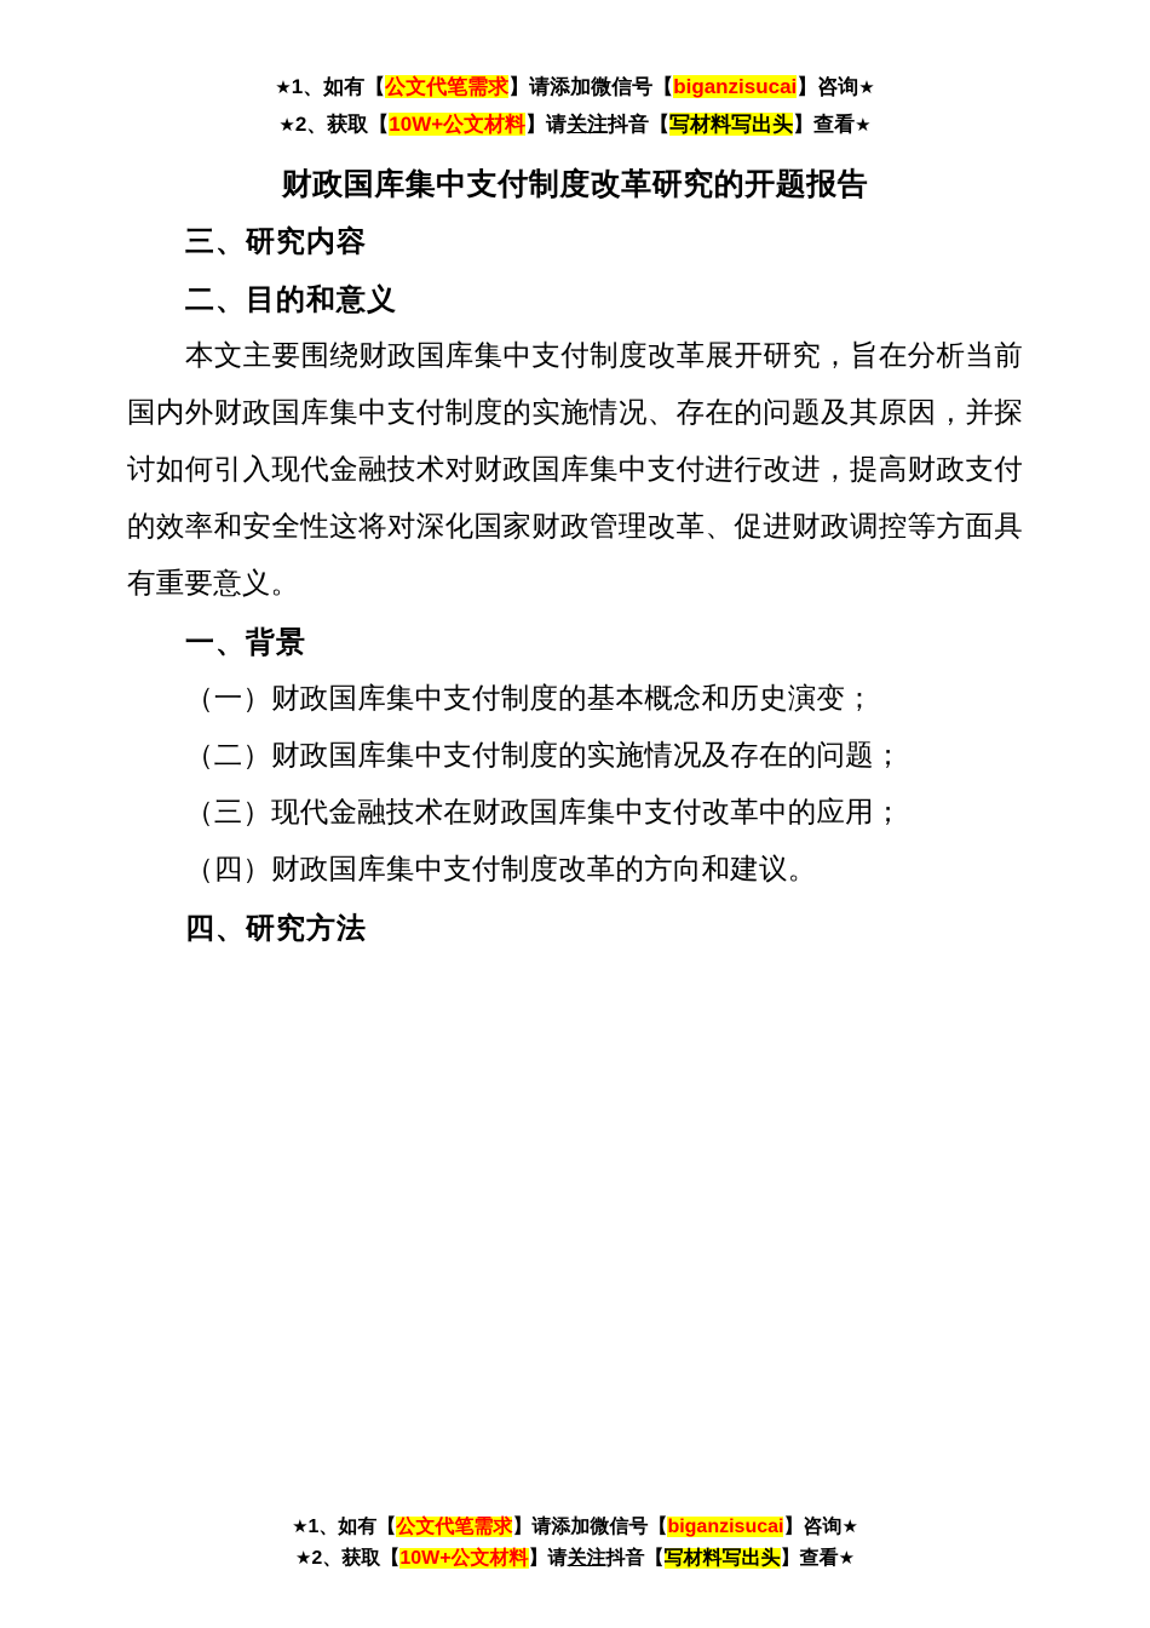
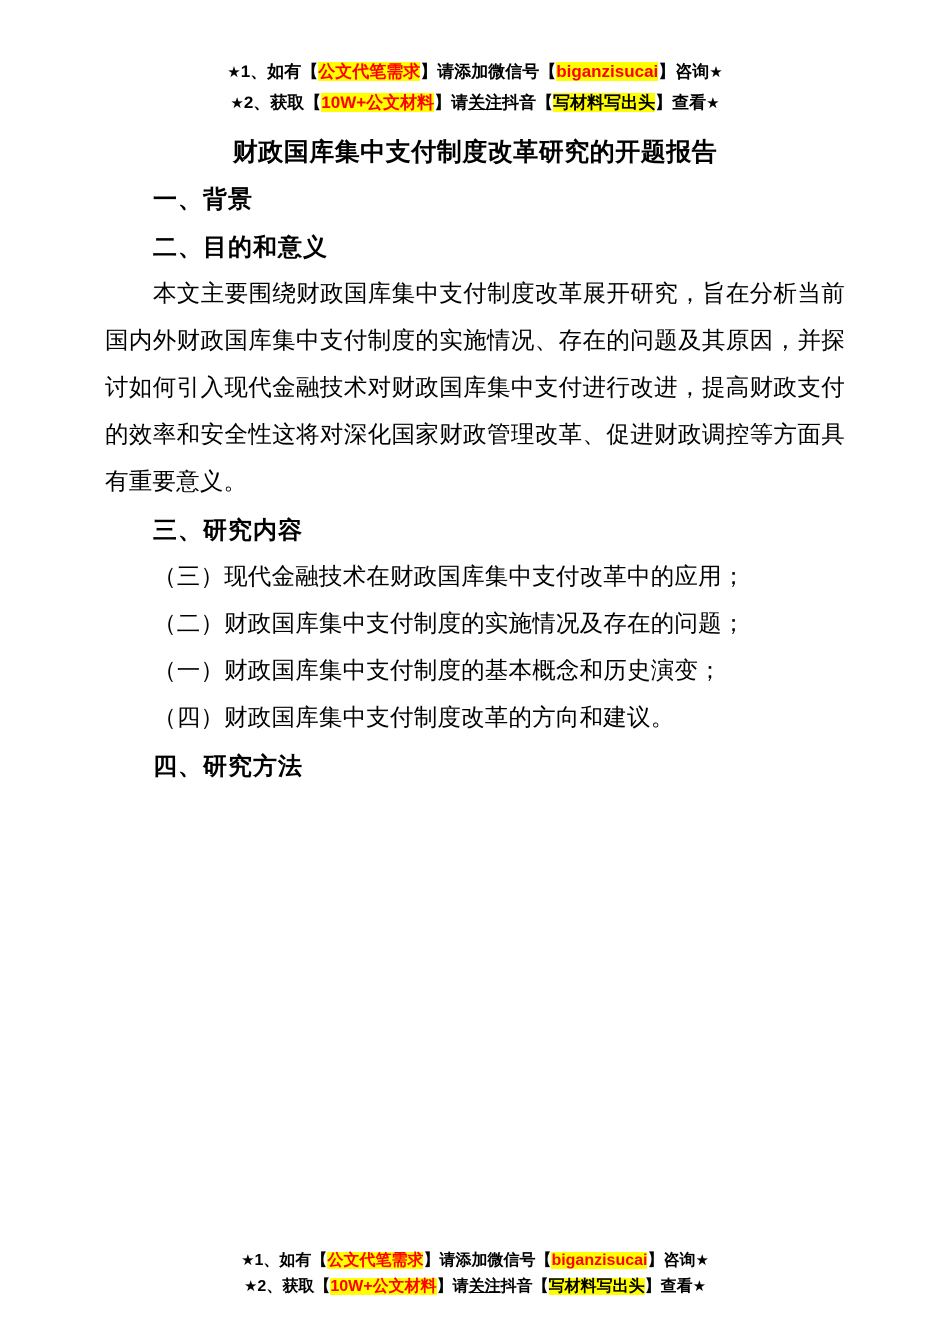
  ★1、如有【公文代笔需求】请添加微信号【biganzisucai】咨询★
  ★2、获取【10W+公文材料】请关注抖音【写材料写出头】查看★
  财政国库集中支付制度改革研究的开题报告
- 三、研究内容
+ 一、背景
  二、目的和意义
  本文主要围绕财政国库集中支付制度改革展开研究，旨在分析当前国内外财政国库集中支付制度的实施情况、存在的问题及其原因，并探讨如何引入现代金融技术对财政国库集中支付进行改进，提高财政支付的效率和安全性这将对深化国家财政管理改革、促进财政调控等方面具有重要意义。
- 一、背景
+ 三、研究内容
- （一）财政国库集中支付制度的基本概念和历史演变；
+ （三）现代金融技术在财政国库集中支付改革中的应用；
  （二）财政国库集中支付制度的实施情况及存在的问题；
- （三）现代金融技术在财政国库集中支付改革中的应用；
+ （一）财政国库集中支付制度的基本概念和历史演变；
  （四）财政国库集中支付制度改革的方向和建议。
  四、研究方法
  ★1、如有【公文代笔需求】请添加微信号【biganzisucai】咨询★
  ★2、获取【10W+公文材料】请关注抖音【写材料写出头】查看★
